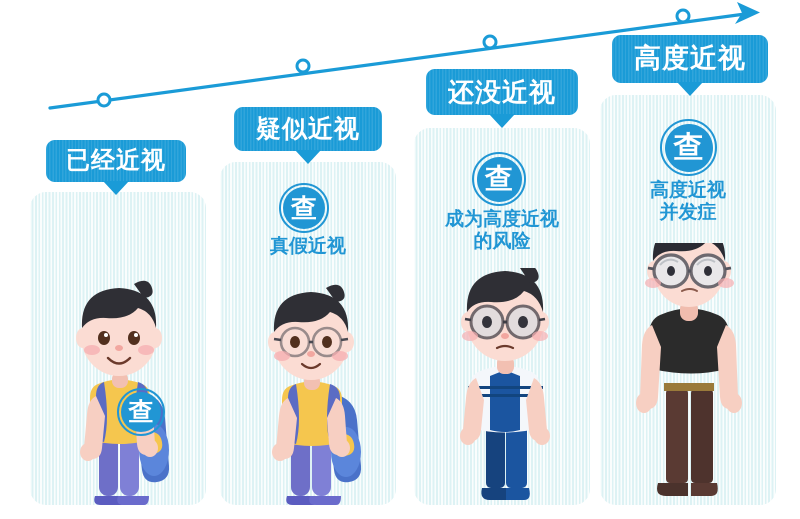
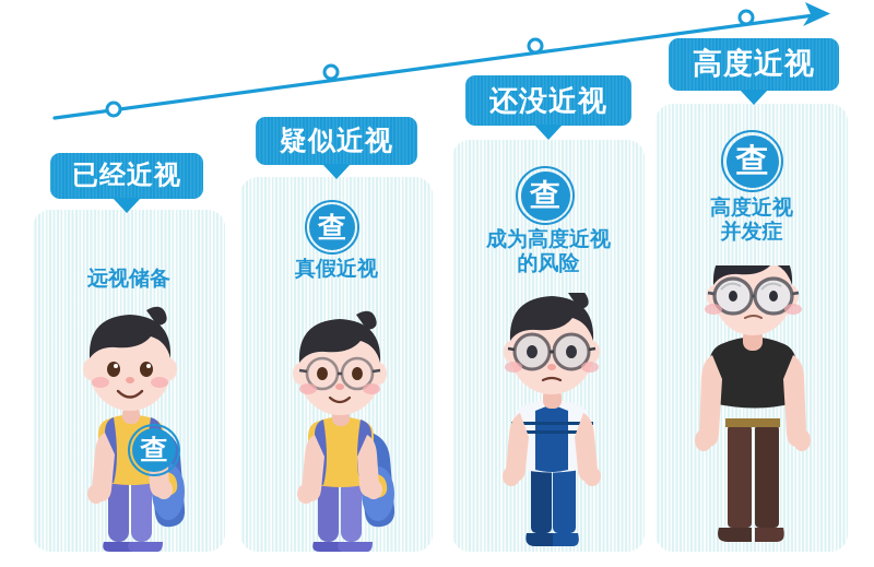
  查
+ 远视储备
  已经近视
  查
  真假近视
  疑似近视
  查
  成为高度近视
  的风险
  还没近视
  查
  高度近视
  并发症
  高度近视
